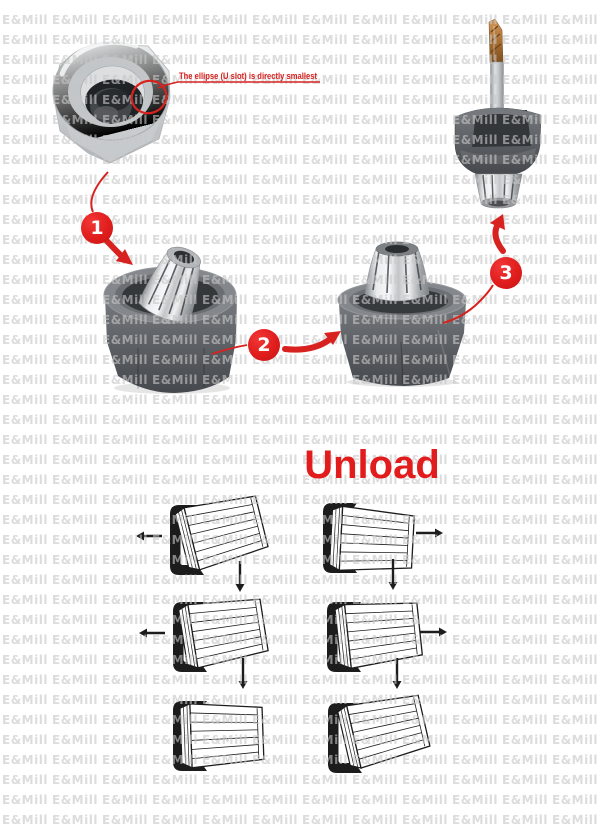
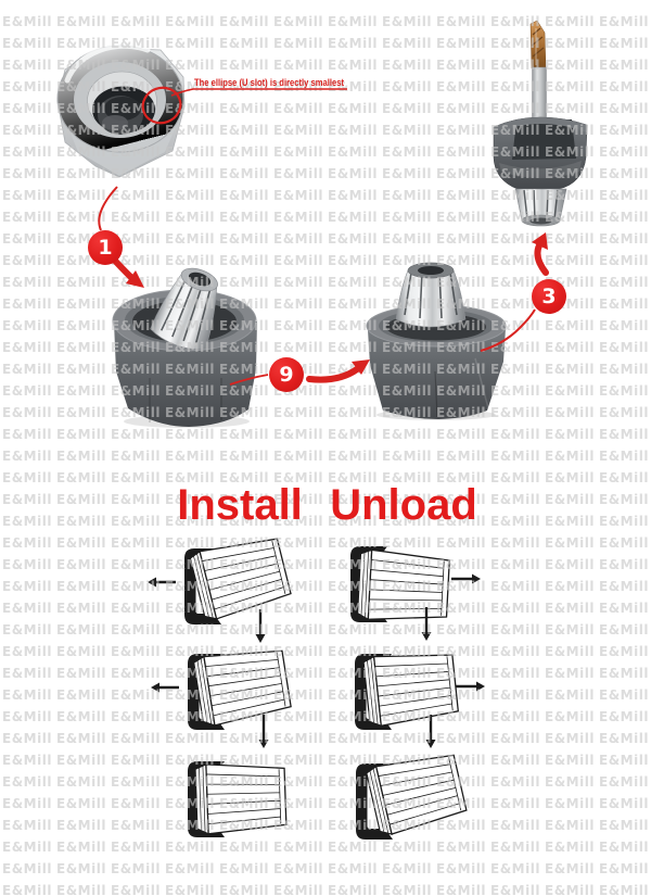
  E&Mill
  E&Mill
  E&Mill
  E&Mill
  E&Mill
  E&Mill
  E&Mill
  E&Mill
  E&Mill
  E&Mill
  E&Mill
  E&Mill
  E&Mill
  E&Mill
  E&Mill
  E&Mill
  E&Mill
  E&Mill
  E&Mill
  E&Mill
  E&Mill
  E&Mill
  E&Mill
  E&Mill
  E&Mill
  E&Mill
  E&Mill
  E&Mill
  E&Mill
  E&Mill
  E&Mill
  E&Mill
  E&Mill
  E&Mill
  E&Mill
  E&Mill
  E&Mill
  E&Mill
  E&Mill
  E&Mill
  E&Mill
  E&Mill
  E&Mill
  E&Mill
  E&Mill
  E&Mill
  E&Mill
  E&Mill
  E&Mill
  E&Mill
  E&Mill
  EMill
  E&Mill
  E&Mill
  E&Mill
  E&Mill
  E&Mill
  E&Mill
  E&Mill
  E&Mill
  E&Mill
  E&Mill
  E&Mill
  E&Mill
  E&Mill
  E&Mill
  E&Mill
  E&Mill
  E&Mill
  E&Mill
  E&Mill
  E&Mill
  E&Mill
  E&Mill
  E&Mill
  E&Mill
  E&Mill
  E&Mill
  E&Mill
  E&Mill
  E&Mill
  E&Mill
  E&Mill
  E&Mill
  E&Mill
  E&Mill
  E&Mill
  E&Mill
  E&Mill
  E&Mill
  E&Mill
  E&Mill
  E&Mill
  E&Mill
  E&Mill
  E&Mill
  E&Mill
  E&Mill
  E&Mill
  E&Mill
  E&Mill
  E&Mill
  E&Mill
  E&Mill
  E&Mill
  E&Mill
  E&Mill
  E&Mill
  E&Mill
  E&Mil
  E&Mill
  E&Mill
  E&Mill
  E&Mill
  E&Mill
  E&Mill
  E&Mill
  E&Mill
  E&Mill
  E&Mill
  E&Mill
  &Mill
  E&Mill
  E&Mill
  E&Mill
  E&Mill
  E&Mill
  E&Mill
  E&Mil
  E&Mill
  E&Mill
  E&Mill
  &Mill
  E&Mill
  E&Mill
  E&Mill
  E&Mill
  E&Mill
  E&Mill
  E&Mil
  E&Mill
  E&Mill
  E&Mill
  E&Mill
  E&ill
  E&Mill
  E&Mill
  E&Mill
  E&Mill
  E&Mill
  E&Mill
  E&Mil
  E&Mill
  E&Mill
  E&Mill
  E&Mill
  E&Mill
  E&Mill
  E&Mill
  E&Mill
  E&Mill
  E&Mill
  E&Mill
  E&Mill
  E&Mill
  E&Mill
  E&Mill
  E&Mill
  E&Mill
  E&Mill
  E&Mill
  E&Mill
  E&Mill
  E&Mill
  E&Mill
  E&Mill
  E&Mill
  E&Mill
  E&Mill
  E&Mill
  E&Mill
  E&Mill
  E&Mill
  E&Mill
  E&Mill
  E&Mill
  E&Mill
  E&Mill
  E&Mill
  E&Mill
  E&Mill
  E&Mill
  E&ill
  E&Mill
  E&Mill
  E&Mill
  E&Mill
  E&Mill
  E&Mill
  E&Mill
  E&Mill
  E&Mill
  E&Mill
  EMill
  E&Mill
  E&Mill
  E&Mill
  E&Mill
  E&Mill
  E&Mill
  E&Mill
  E&Mill
  E&Mill
  E&Mill
  E&Mill
  E&Mill
  E&Mill
  E&Mill
  E&Mill
  E&Mill
  E&Mill
  E&Mill
  E&Mill
  E&Mill
  E&Mill
  E&Mill
  E&Mill
  E&Mill
  E&Mill
  E&Mill
  E&Mill
  E&Mill
  E&Mill
  E&Mill
  E&Mill
  E&Mill
  E&Mill
  E&Mill
  E&Mill
  E&Mill
  E&Mill
  E&Mill
  E&Mill
  E&Mill
  E&Mill
  E&Mill
  E&Mill
  E&Mill
  E&Mill
  E&Mill
  E&Mill
  E&Mill
  E&Mill
  E&Mill
  E&Mill
  E&Mill
  E&Mill
  E&Mill
  E&Mill
  E&Mill
  E&Mill
  E&Mill
  E&Mill
  E&Mill
  E&Mill
  E&Mill
  E&Mill
  E&Mill
  E&Mill
  E&Mill
  E&Mill
  E&Mill
  E&Mill
  E&Mill
  E&Mill
  E&Mill
  E&Mill
  E&Mill
  E&Mill
  E&Mill
  E&Mill
  E&Mill
  E&Mill
  E&Mill
  E&Mill
  E&Mill
  E&Mill
  E&Mill
  E&Mill
  E&Mill
  E&Mill
  E&Mill
  E&Mill
  E&Mill
  E&Mill
  E&Mill
  E&Mill
  E&Mill
  E&Mill
  E&Mill
  E&Mill
  E&Mill
  E&Mill
  E&Mill
  E&Mill
  E&Mill
  E&Mill
  E&Mill
  E&Mill
  E&Mill
  E&Mill
  E&Mill
  E&Mill
  E&Mill
  E&Mill
  E&Mill
  E&Mill
  E&Mill
  E&Mill
  E&Mill
  E&Mill
  E&Mill
  E&Mill
  E&Mill
  E&Mill
  E&Mill
  E&Mill
  E&Mill
  E&Mill
  E&Mill
  E&Mill
  E&Mill
  E&Mill
  E&Mill
  E&Mill
  E&Mill
  E&Mill
  E&Mill
  E&Mill
  E&Mill
  E&Mill
  E&Mill
  E&Mill
  E&Mill
  E&Mill
  E&Mill
  E&Mill
  E&Mill
  E&Mill
  E&Mill
  E&Mill
  E&Mill
  E&Mill
  E&Mill
  E&Mill
  E&Mill
  E&Mill
  E&Mill
  E&Mill
  E&Mill
  E&Mill
  E&Mill
  E&Mill
  E&Mill
  E&Mill
  E&Mill
  E&Mill
  E&Mill
  E&Mill
  E&Mill
  E&Mill
  E&Mill
  E&Mill
  E&Mill
  E&Mill
  E&Mill
  E&Mill
  E&Mill
  E&Mill
  E&Mill
  E&Mill
  E&Mill
  E&Mill
  E&Mill
  E&Mill
  E&Mill
  E&Mill
  E&Mill
  E&Mill
  E&Mill
  E&Mill
  E&Mill
  E&Mill
  E&Mill
  E&Mill
  E&Mill
  E&Mill
  E&Mill
  E&Mill
  E&Mill
  E&Mill
  E&Mill
  E&Mill
  E&Mill
  E&Mill
  E&Mill
  E&Mill
  E&Mill
  E&Mill
  E&Mill
  E&Mill
  E&Mill
  E&Mill
  E&Mill
  E&Mill
  E&Mill
  E&Mill
  E&Mill
  E&Mill
  E&Mill
  E&Mill
  E&Mill
  E&Mill
  E&Mill
  E&Mill
  E&Mill
  E&Mill
  E&Mill
  E&Mill
  E&Mill
  E&Mill
  E&Mill
  E&Mill
  E&Mill
  E&Mill
  E&Mill
  E&Mill
  E&Mill
  E&Mill
  E&Mill
  E&Mill
  E&Mill
  E&Mill
  E&Mill
  E&Mill
  E&Mill
  E&Mill
  E&Mill
  E&Mill
  E&Mill
  E&Mill
  E&Mill
  E&Mill
  E&Mill
  E&Mill
  E&Mill
  E&Mill
  E&Mill
  E&Mill
  E&Mill
  E&Mill
  E&Mill
  E&Mill
  E&Mill
  E&Mill
  E&Mill
  E&Mill
  E&Mill
  E&Mill
  E&Mill
  E&Mill
  E&Mill
  E&Mill
  E&Mill
  E&Mill
  E&Mill
  E&Mill
  E&Mill
  E&Mill
  E&Mill
  E&Mill
  E&Mill
  E&Mill
  E&Mill
  E&Mill
  E&Mill
  The ellipse (U slot) is directly smallest
  1
- 2
+ 9
  3
+ Install
  Unload
